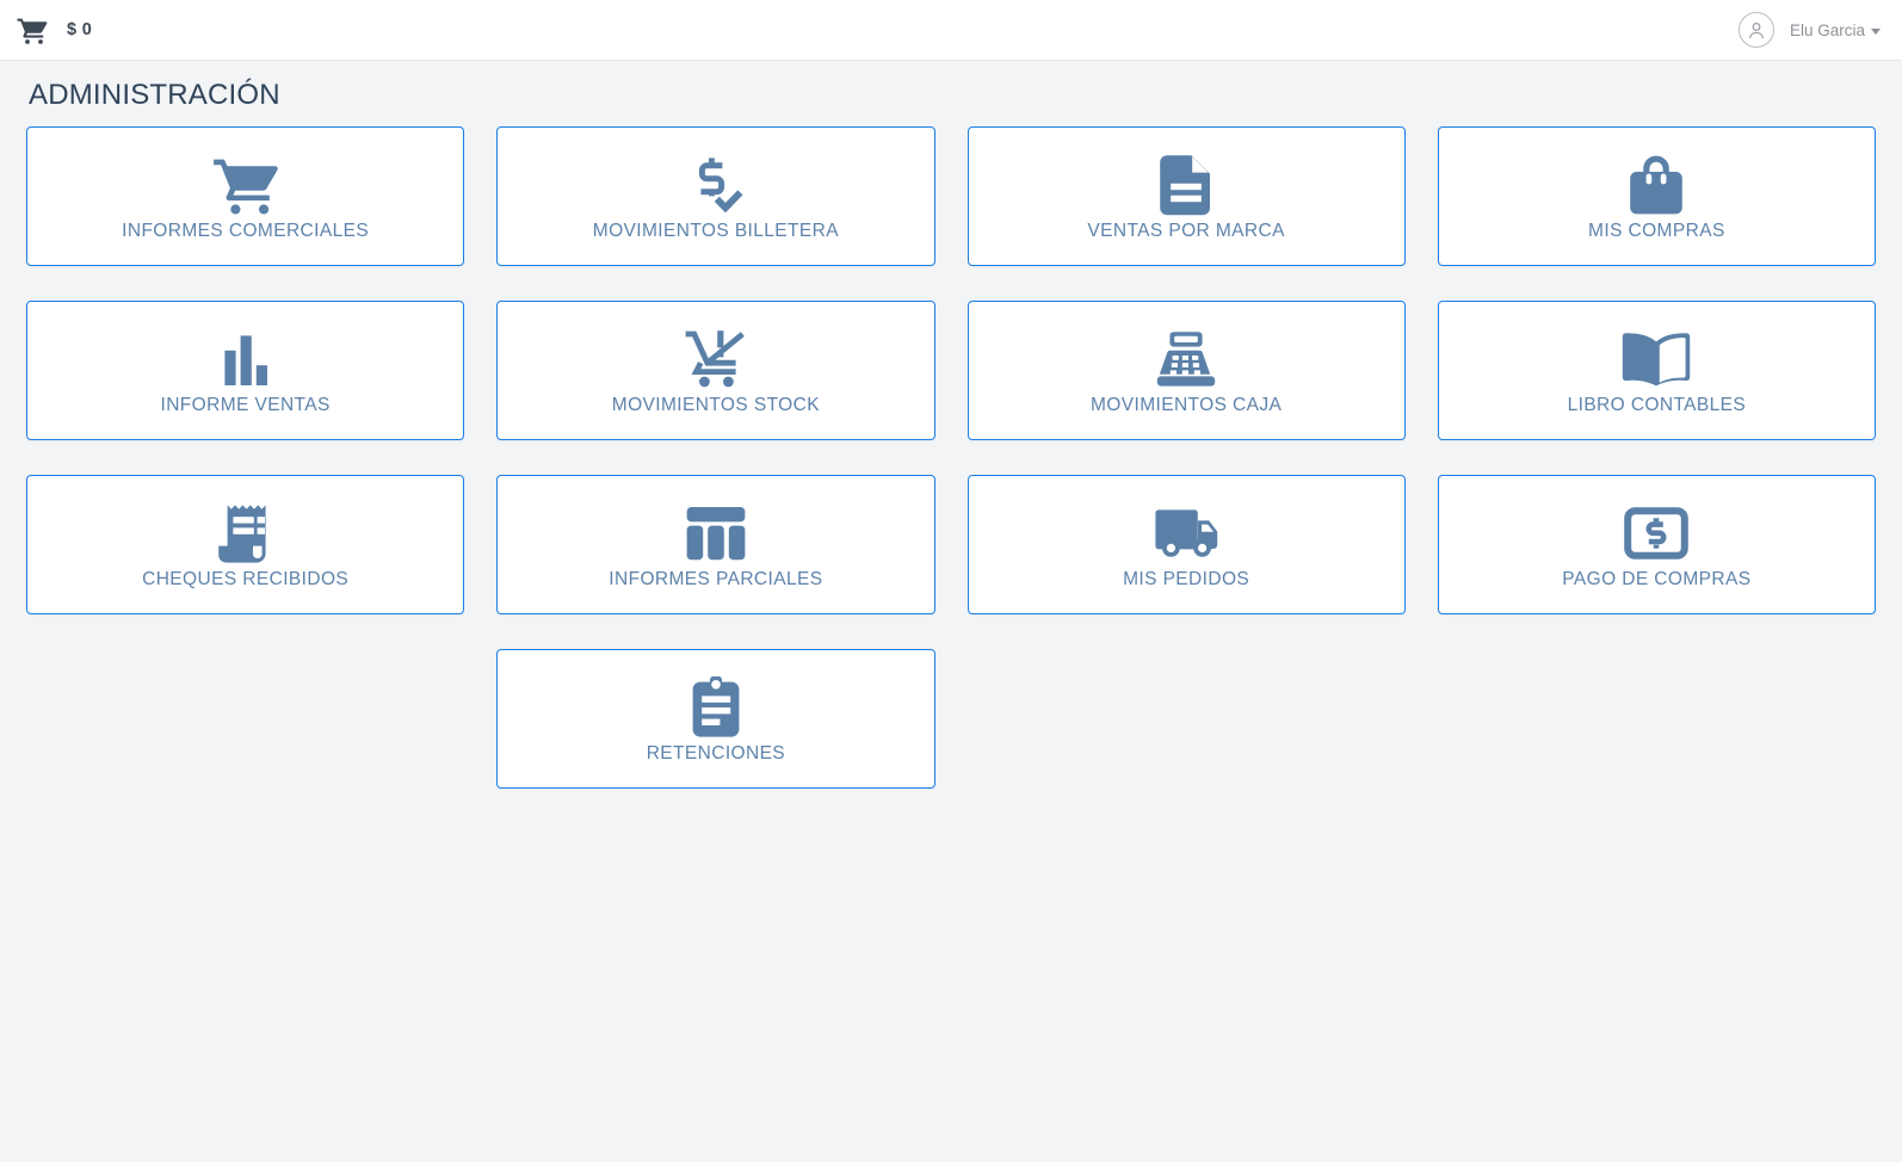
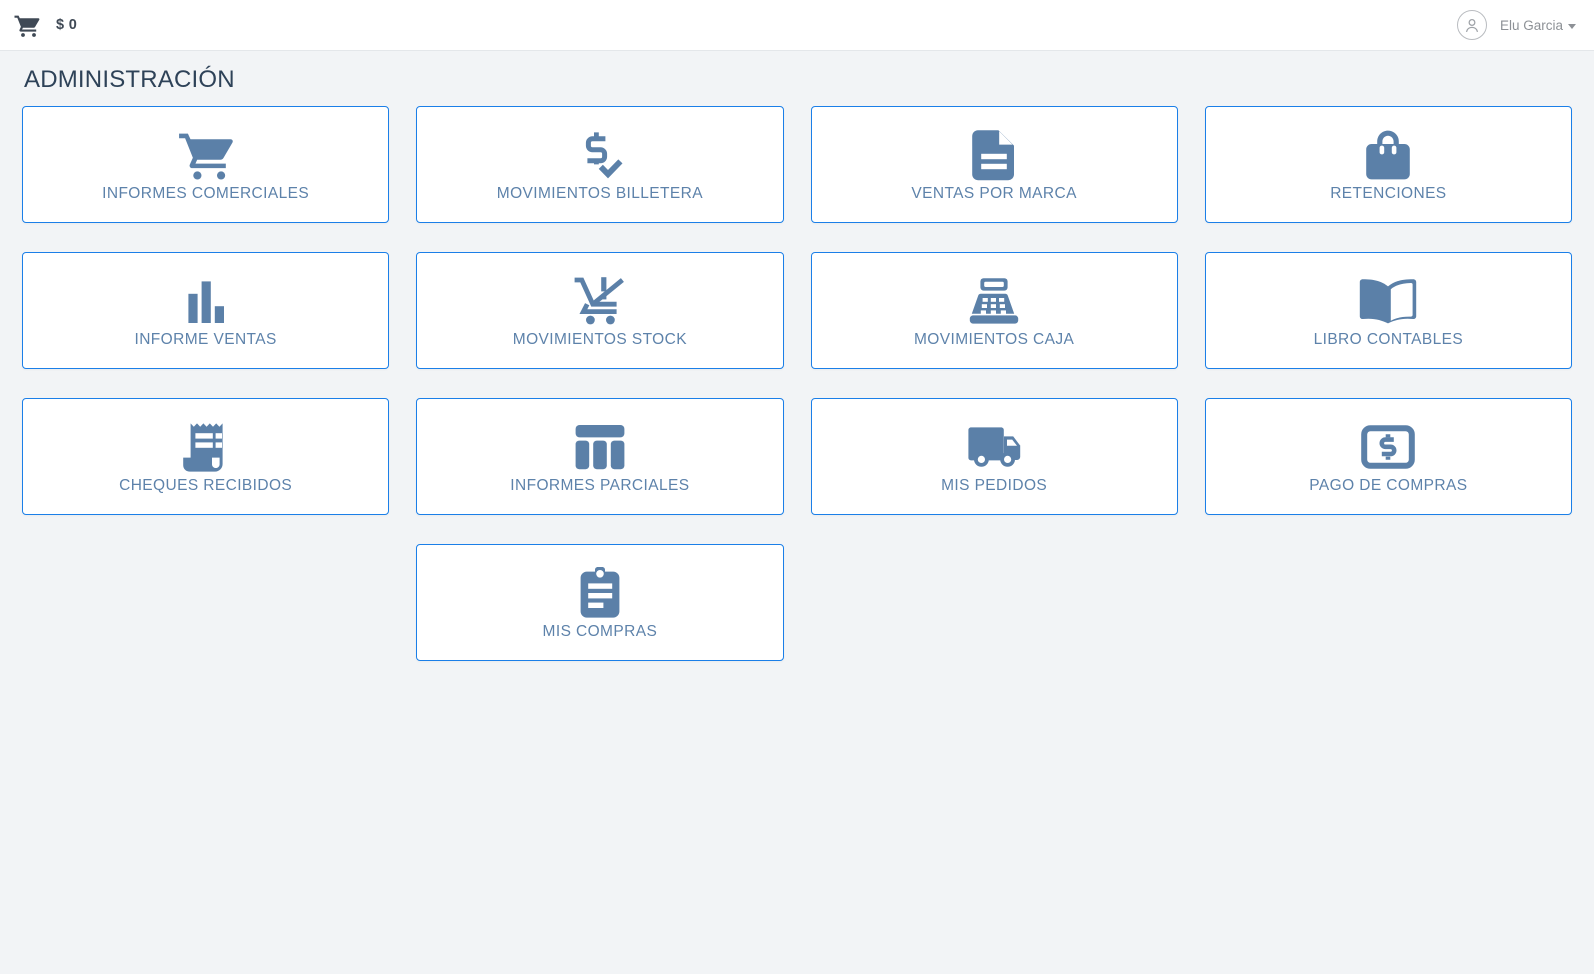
  $ 0
  Elu Garcia
  ADMINISTRACIÓN
  INFORMES COMERCIALES
  MOVIMIENTOS BILLETERA
  VENTAS POR MARCA
- MIS COMPRAS
+ RETENCIONES
  INFORME VENTAS
  MOVIMIENTOS STOCK
  MOVIMIENTOS CAJA
  LIBRO CONTABLES
  CHEQUES RECIBIDOS
  INFORMES PARCIALES
  MIS PEDIDOS
  PAGO DE COMPRAS
- RETENCIONES
+ MIS COMPRAS
